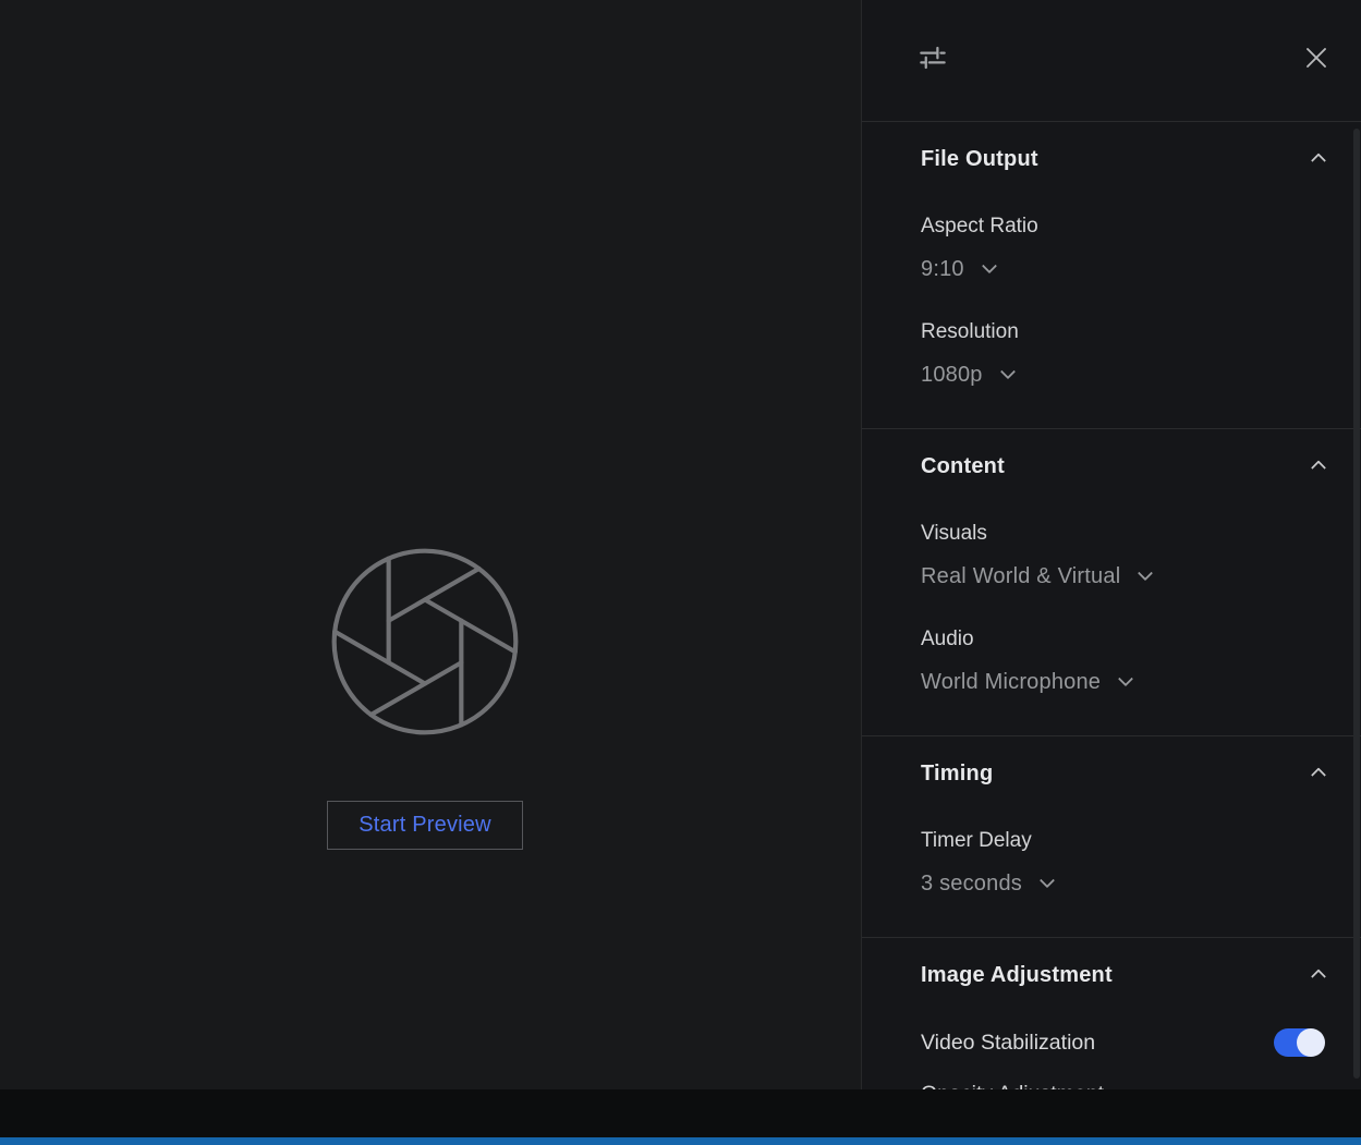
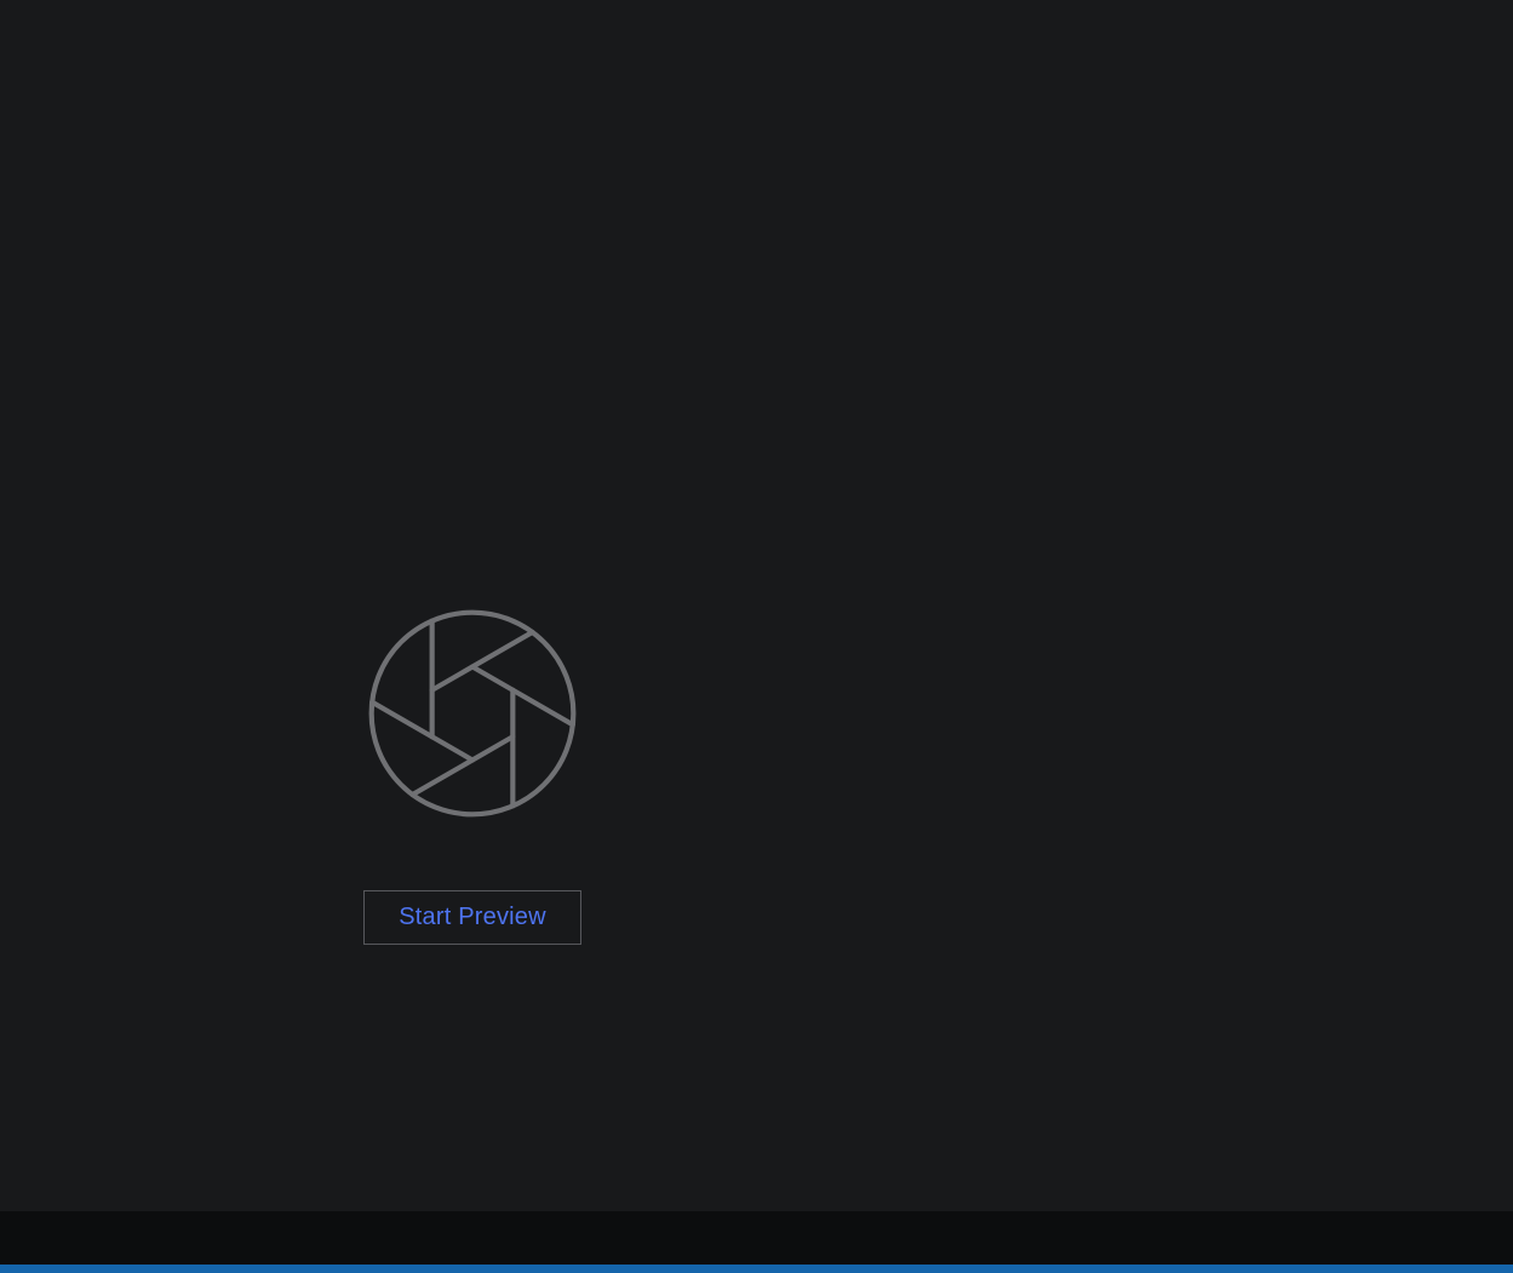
  Start Preview
- File Output
- Aspect Ratio
- 9:10
- Resolution
- 1080p
- Content
- Visuals
- Real World & Virtual
- Audio
- World Microphone
- Timing
- Timer Delay
- 3 seconds
- Image Adjustment
- Video Stabilization
